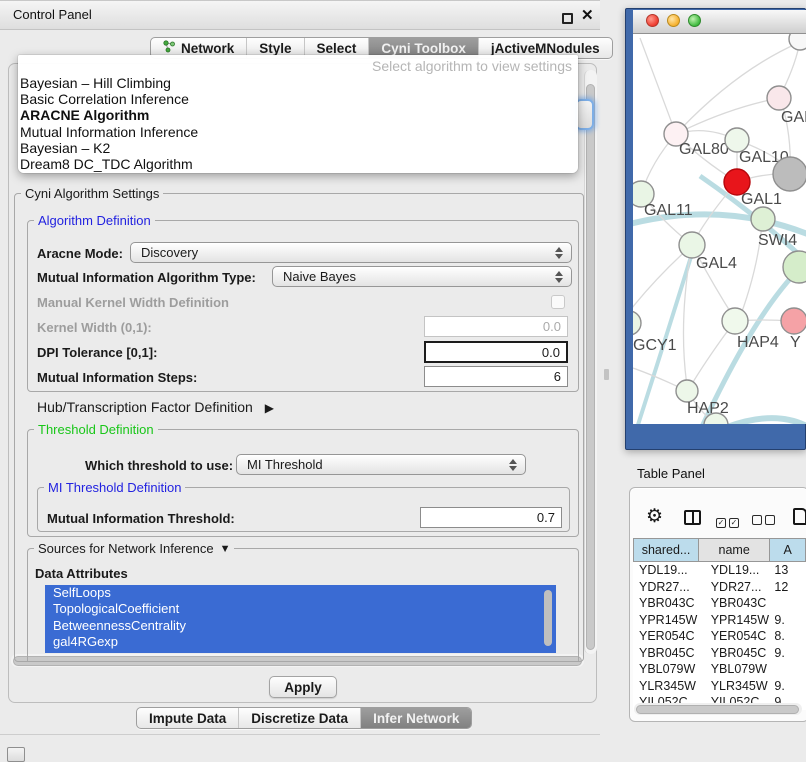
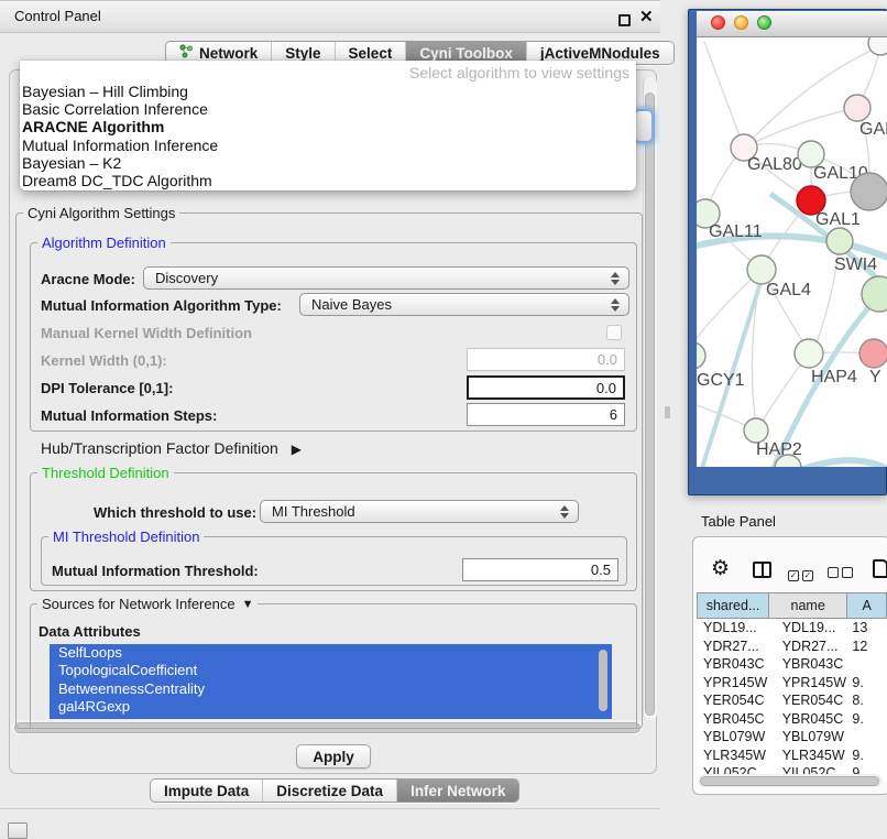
  Control Panel
  ✕
  Network
  Style
  Select
  Cyni Toolbox
  jActiveMNodules
  Select algorithm to view settings
  Bayesian – Hill Climbing
  Basic Correlation Inference
  ARACNE Algorithm
  Mutual Information Inference
  Bayesian – K2
  Dream8 DC_TDC Algorithm
  Cyni Algorithm Settings
  Algorithm Definition
  Aracne Mode:
  Discovery
  Mutual Information Algorithm Type:
  Naive Bayes
  Manual Kernel Width Definition
  Kernel Width (0,1):
  0.0
  DPI Tolerance [0,1]:
  0.0
  Mutual Information Steps:
  6
  Hub/Transcription Factor Definition ▶
  Threshold Definition
  Which threshold to use:
  MI Threshold
  MI Threshold Definition
  Mutual Information Threshold:
- 0.7
+ 0.5
  Sources for Network Inference
  ▼
  Data Attributes
  SelfLoops
  TopologicalCoefficient
  BetweennessCentrality
  gal4RGexp
  Apply
  Impute Data
  Discretize Data
  Infer Network
  GAL80
  GAL1
  GAL1
  GAL11
  SWI4
  GAL4
  HAP4
  Y
  GCY1
  HAP2
  Table Panel
  ⚙
  ✓ ✓
  shared...
  name
  A
  YDL19...
  YDL19...
  13
  YDR27...
  YDR27...
  12
  YBR043C
  YBR043C
  YPR145W
  YPR145W
  9.
  YER054C
  YER054C
  8.
  YBR045C
  YBR045C
  9.
  YBL079W
  YBL079W
  YLR345W
  YLR345W
  9.
  YIL052C
  YIL052C
  9.
